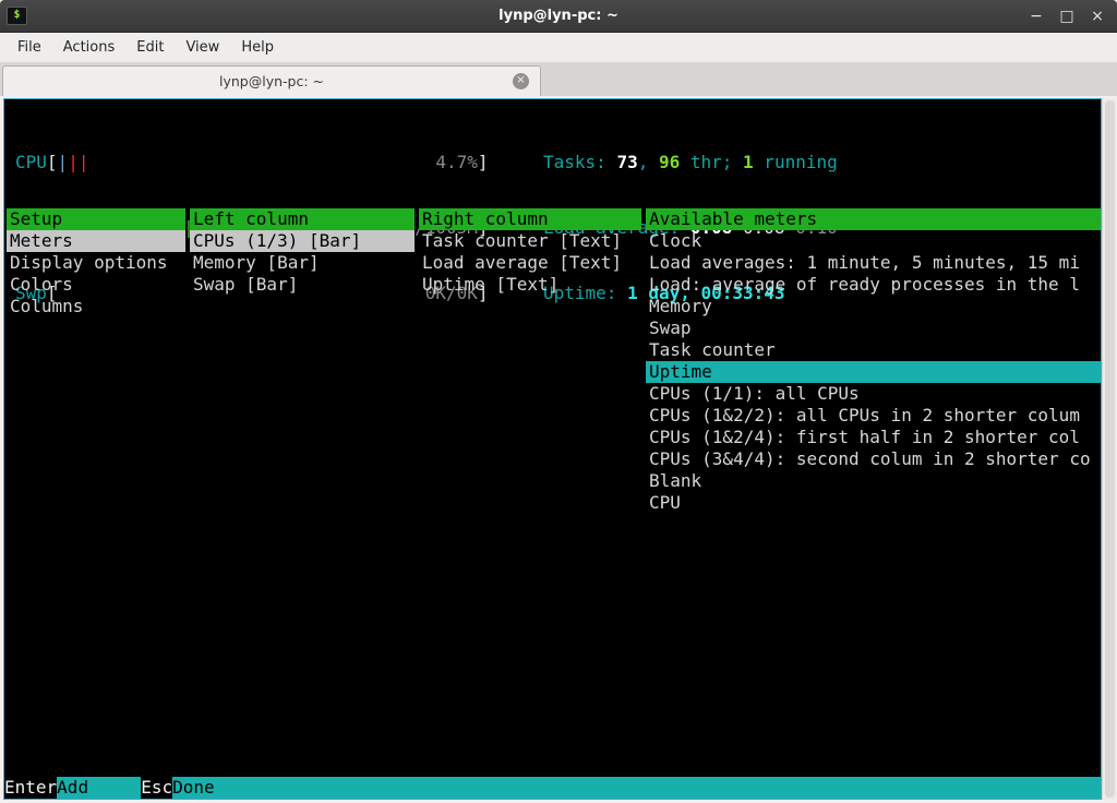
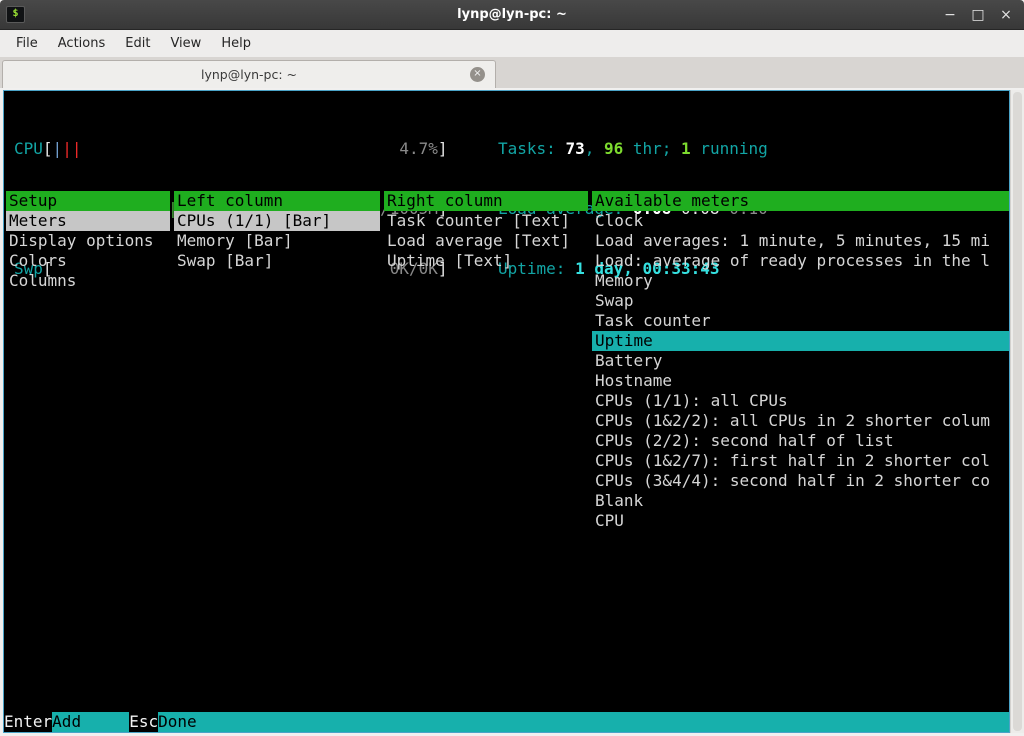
  $
  lynp@lyn-pc: ~
  −
  □
  ×
  File
  Actions
  Edit
  View
  Help
  lynp@lyn-pc: ~
  ×
  CPU
  [
  |||
  4.7%
  ]
  Swp
  [
  0K/0K
  ]
  Tasks: 73, 96 thr; 1 running
  Uptime: 1 day, 00:33:43
  Setup
  Meters
  Display options
  Colors
  Columns
  Left column
- CPUs (1/3) [Bar]
+ CPUs (1/1) [Bar]
  Memory [Bar]
  Swap [Bar]
  Right column
  Task counter [Text]
  Load average [Text]
  Uptime [Text]
  Available meters
  Clock
  Load averages: 1 minute, 5 minutes, 15 mi
  Load: average of ready processes in the l
  Memory
  Swap
  Task counter
  Uptime
+ Battery
+ Hostname
  CPUs (1/1): all CPUs
  CPUs (1&2/2): all CPUs in 2 shorter colum
+ CPUs (2/2): second half of list
- CPUs (1&2/4): first half in 2 shorter col
+ CPUs (1&2/7): first half in 2 shorter col
- CPUs (3&4/4): second colum in 2 shorter co
+ CPUs (3&4/4): second half in 2 shorter co
  Blank
  CPU
  Enter
  Add
  Esc
  Done
